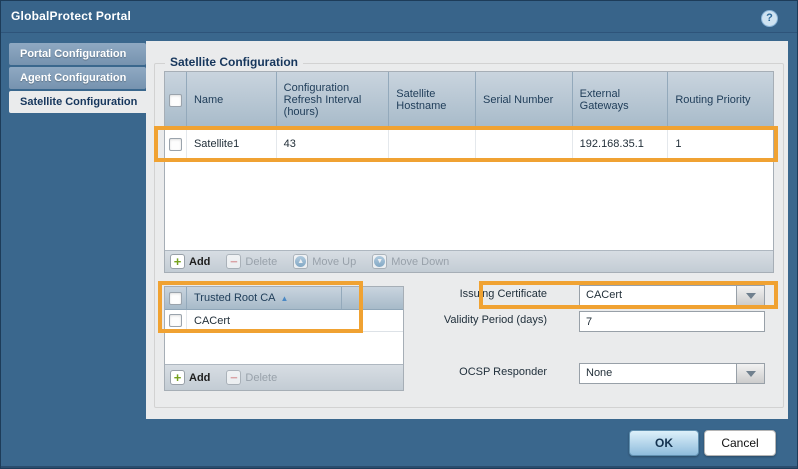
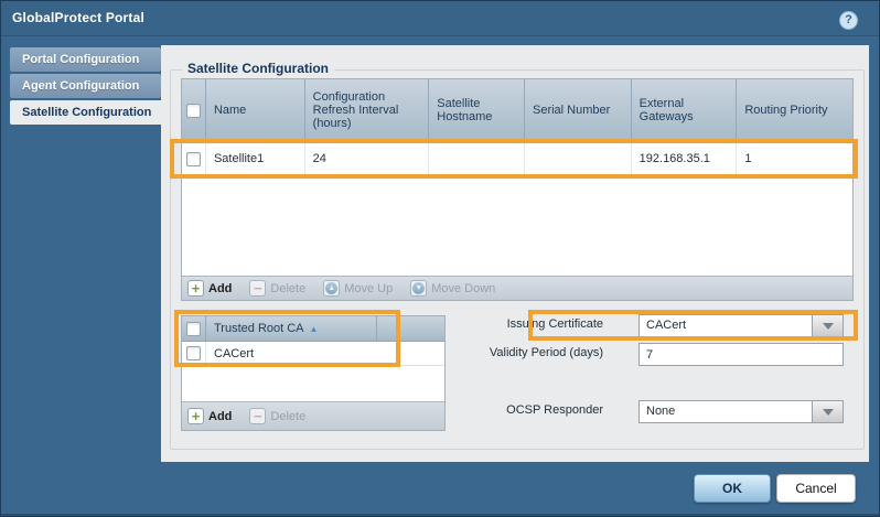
  GlobalProtect Portal
  ?
  Portal Configuration
  Agent Configuration
  Satellite Configuration
  Satellite Configuration
  Name
  Configuration Refresh Interval (hours)
  Satellite Hostname
  Serial Number
  External Gateways
  Routing Priority
  Satellite1
- 43
+ 24
  192.168.35.1
  1
  +
  Add
  −
  Delete
  Move Up
  Move Down
  Trusted Root CA
  ▲
  CACert
  +
  Add
  −
  Delete
  Issuing Certificate
  CACert
  Validity Period (days)
  7
  OCSP Responder
  None
  OK
  Cancel
